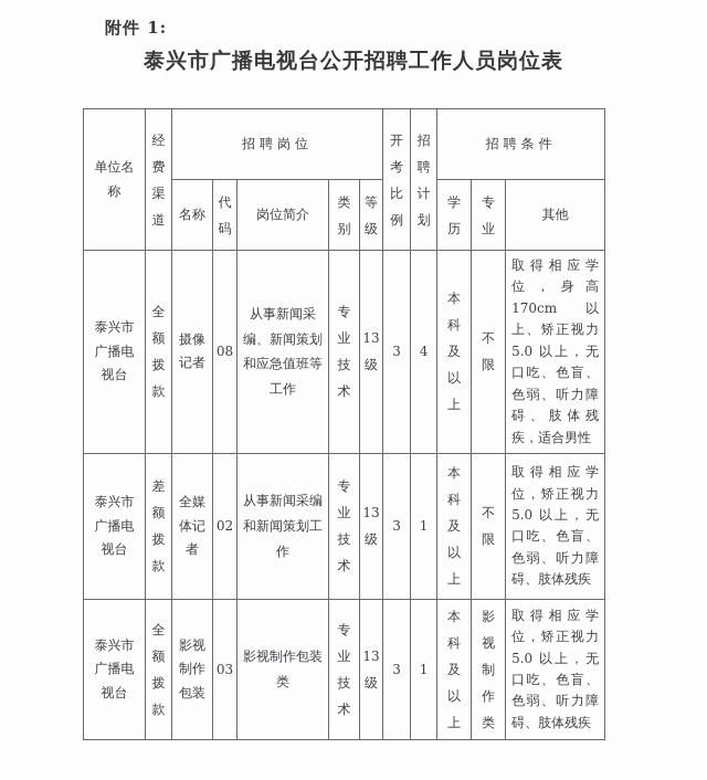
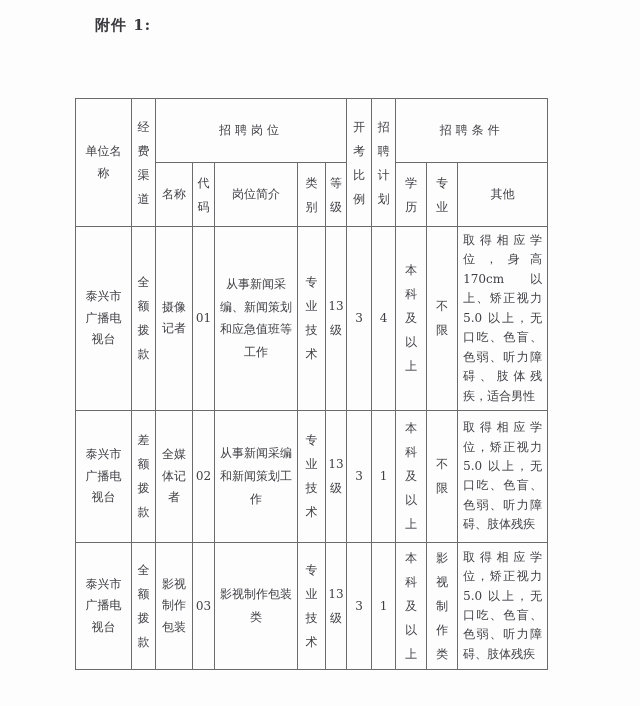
  附件 1:
- 泰兴市广播电视台公开招聘工作人员岗位表
  单位名 称	经 费 渠 道	招聘岗位	开 考 比 例	招 聘 计 划	招聘条件
  名称	代 码	岗位简介	类 别	等 级	学 历	专 业	其他
- 泰兴市广播电视台	全 额 拨 款	摄像记者	08	从事新闻采编、新闻策划和应急值班等工作	专 业 技 术	13 级	3	4	本 科 及 以 上	不 限	取得相应学位，身高 170cm 以上、矫正视力 5.0 以上，无口吃、色盲、色弱、听力障碍、肢体残疾，适合男性
+ 泰兴市广播电视台	全 额 拨 款	摄像记者	01	从事新闻采编、新闻策划和应急值班等工作	专 业 技 术	13 级	3	4	本 科 及 以 上	不 限	取得相应学位，身高 170cm 以上、矫正视力 5.0 以上，无口吃、色盲、色弱、听力障碍、肢体残疾，适合男性
  泰兴市广播电视台	差 额 拨 款	全媒体记者	02	从事新闻采编和新闻策划工作	专 业 技 术	13 级	3	1	本 科 及 以 上	不 限	取得相应学位，矫正视力 5.0 以上，无口吃、色盲、色弱、听力障碍、肢体残疾
  泰兴市广播电视台	全 额 拨 款	影视制作包装	03	影视制作包装类	专 业 技 术	13 级	3	1	本 科 及 以 上	影 视 制 作 类	取得相应学位，矫正视力 5.0 以上，无口吃、色盲、色弱、听力障碍、肢体残疾
